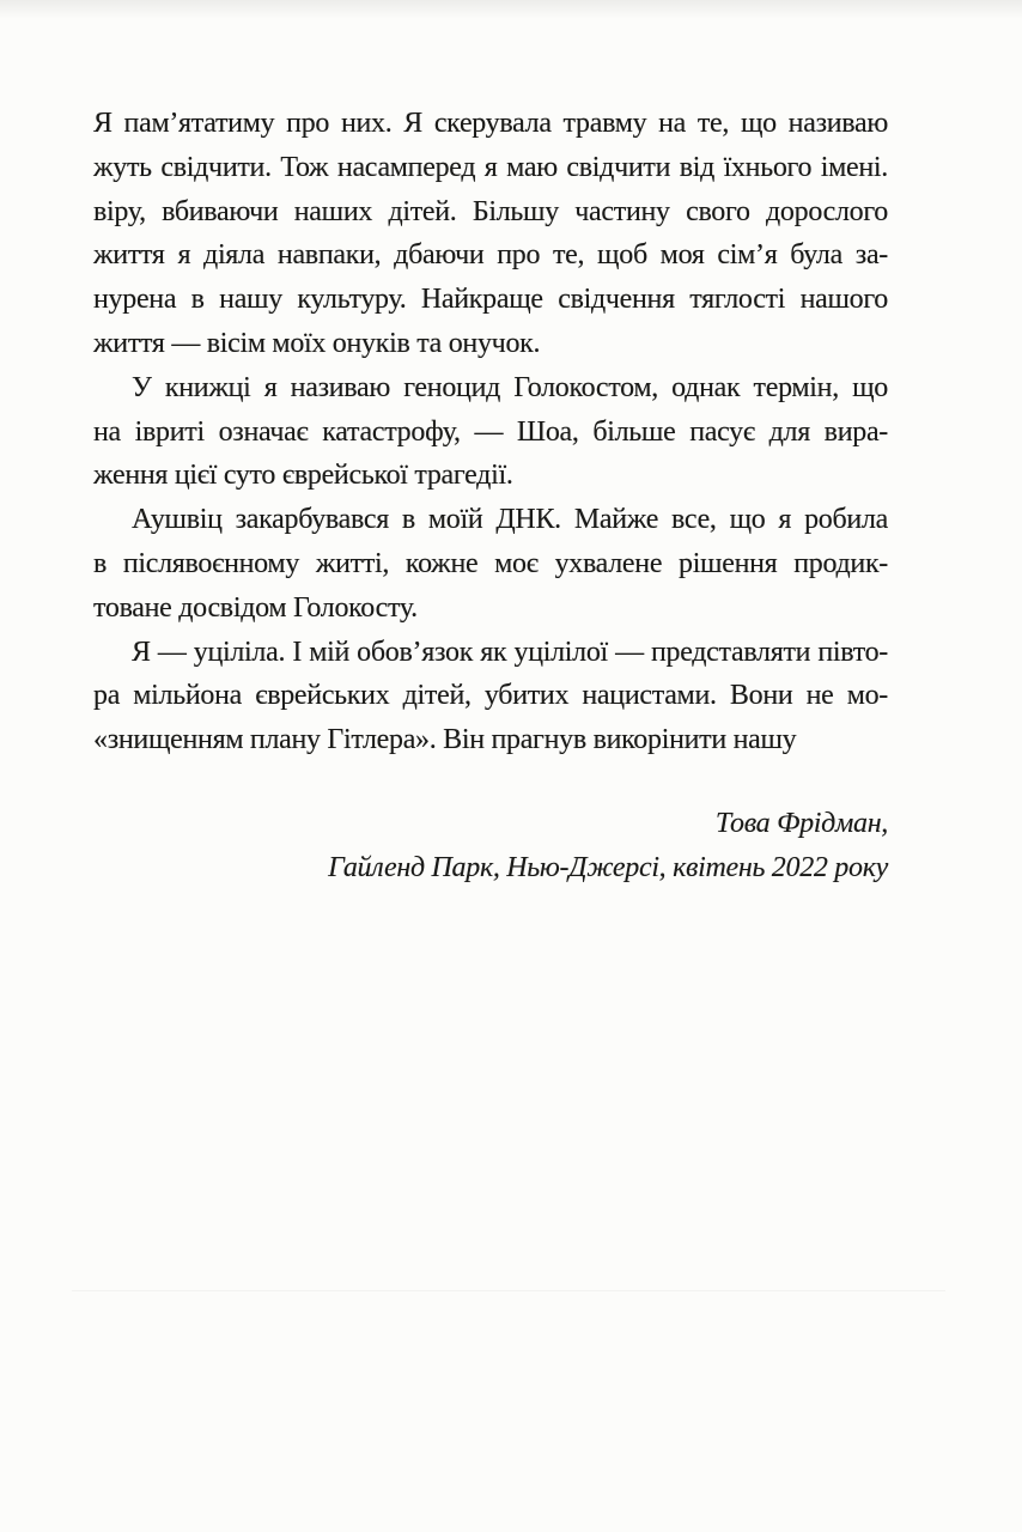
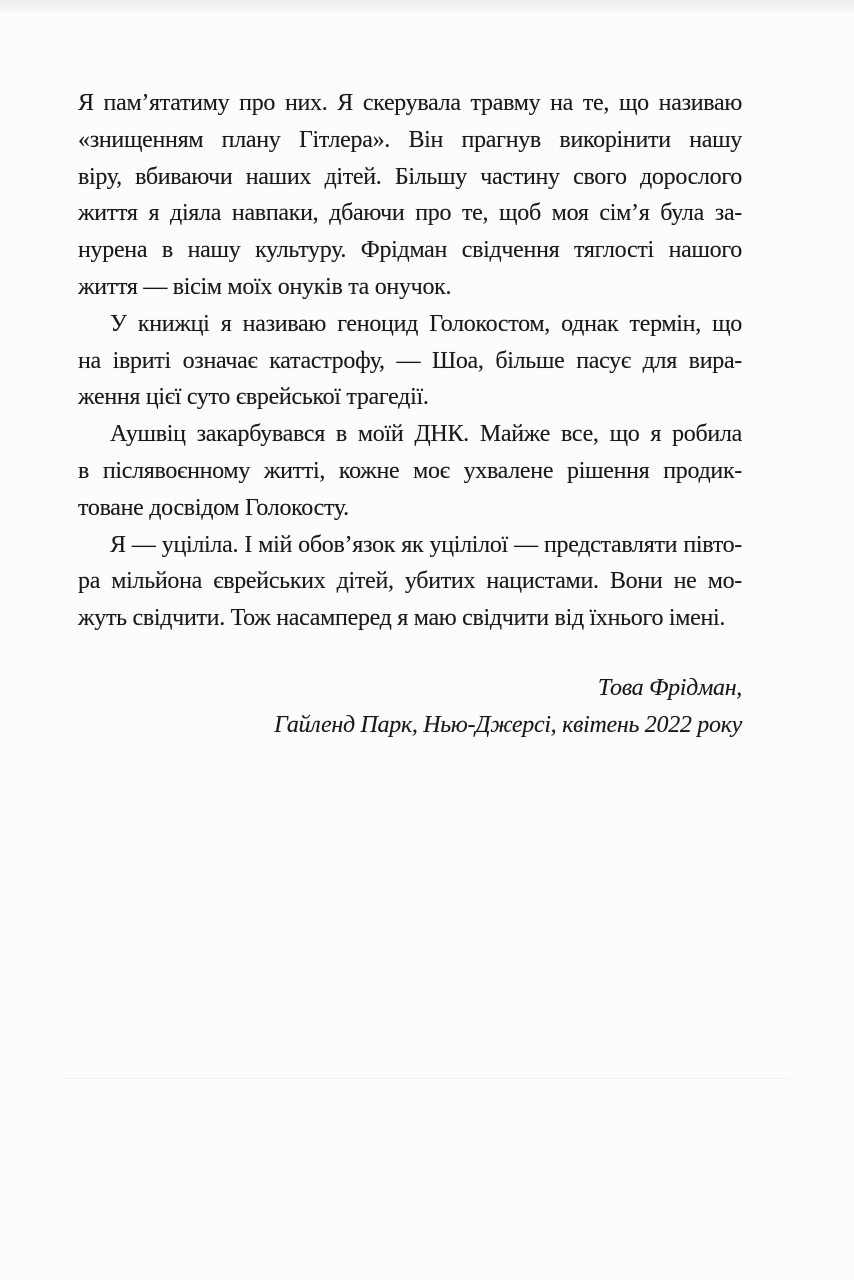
  Я пам’ятатиму про них. Я скерувала травму на те, що називаю
- жуть свідчити. Тож насамперед я маю свідчити від їхнього імені.
+ «знищенням плану Гітлера». Він прагнув викорінити нашу
  віру, вбиваючи наших дітей. Більшу частину свого дорослого
  життя я діяла навпаки, дбаючи про те, щоб моя сім’я була за-
- нурена в нашу культуру. Найкраще свідчення тяглості нашого
+ нурена в нашу культуру. Фрідман свідчення тяглості нашого
  життя — вісім моїх онуків та онучок.
  У книжці я називаю геноцид Голокостом, однак термін, що
  на івриті означає катастрофу, — Шоа, більше пасує для вира-
  ження цієї суто єврейської трагедії.
  Аушвіц закарбувався в моїй ДНК. Майже все, що я робила
  в післявоєнному житті, кожне моє ухвалене рішення продик-
  товане досвідом Голокосту.
  Я — уціліла. І мій обов’язок як уцілілої — представляти півто-
  ра мільйона єврейських дітей, убитих нацистами. Вони не мо-
- «знищенням плану Гітлера». Він прагнув викорінити нашу
+ жуть свідчити. Тож насамперед я маю свідчити від їхнього імені.
  Това Фрідман,
  Гайленд Парк, Нью-Джерсі, квітень 2022 року
